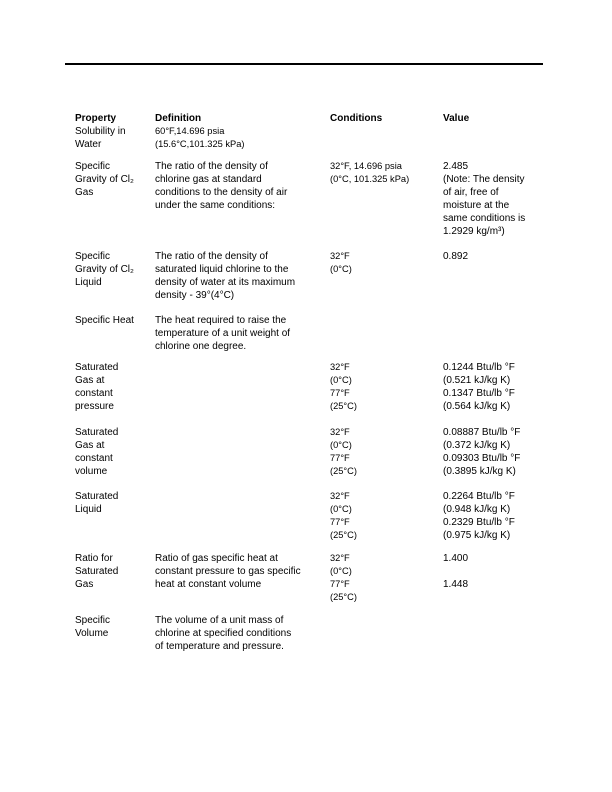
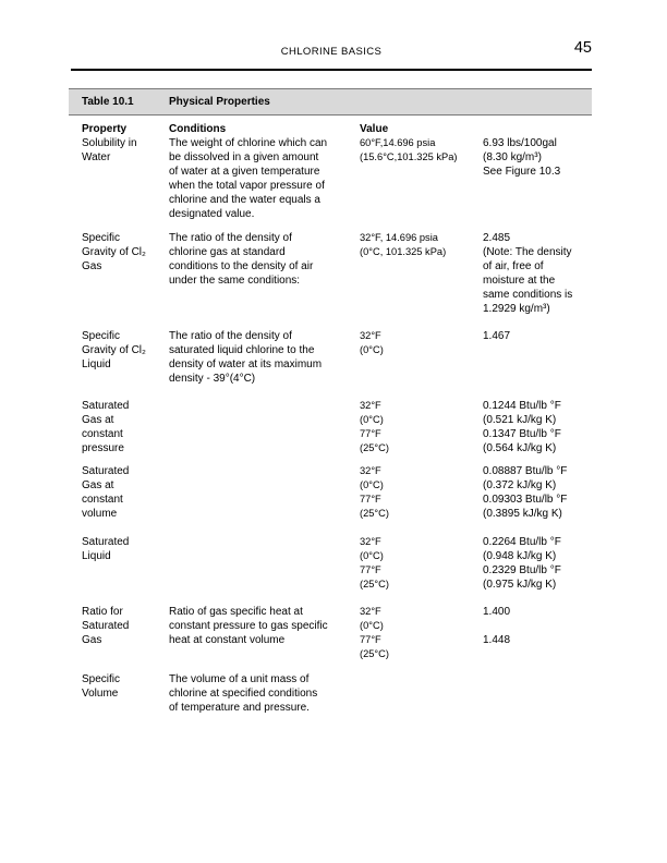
+ CHLORINE BASICS
+ 45
+ Table 10.1
+ Physical Properties
  Property
- Definition
  Conditions
  Value
  Solubility in
  Water
+ The weight of chlorine which can
+ be dissolved in a given amount
+ of water at a given temperature
+ when the total vapor pressure of
+ chlorine and the water equals a
+ designated value.
  60°F,14.696 psia
  (15.6°C,101.325 kPa)
+ 6.93 lbs/100gal
+ (8.30 kg/m³)
+ See Figure 10.3
  Specific
  Gravity of Cl₂
  Gas
  The ratio of the density of
  chlorine gas at standard
  conditions to the density of air
  under the same conditions:
  32°F, 14.696 psia
  (0°C, 101.325 kPa)
  2.485
  (Note: The density
  of air, free of
  moisture at the
  same conditions is
  1.2929 kg/m³)
  Specific
  Gravity of Cl₂
  Liquid
  The ratio of the density of
  saturated liquid chlorine to the
  density of water at its maximum
  density - 39°(4°C)
  32°F
  (0°C)
- 0.892
+ 1.467
- Specific Heat
- The heat required to raise the
- temperature of a unit weight of
- chlorine one degree.
  Saturated
  Gas at
  constant
  pressure
  32°F
  (0°C)
  77°F
  (25°C)
  0.1244 Btu/lb °F
  (0.521 kJ/kg K)
  0.1347 Btu/lb °F
  (0.564 kJ/kg K)
  Saturated
  Gas at
  constant
  volume
  32°F
  (0°C)
  77°F
  (25°C)
  0.08887 Btu/lb °F
  (0.372 kJ/kg K)
  0.09303 Btu/lb °F
  (0.3895 kJ/kg K)
  Saturated
  Liquid
  32°F
  (0°C)
  77°F
  (25°C)
  0.2264 Btu/lb °F
  (0.948 kJ/kg K)
  0.2329 Btu/lb °F
  (0.975 kJ/kg K)
  Ratio for
  Saturated
  Gas
  Ratio of gas specific heat at
  constant pressure to gas specific
  heat at constant volume
  32°F
  (0°C)
  77°F
  (25°C)
  1.400
  1.448
  Specific
  Volume
  The volume of a unit mass of
  chlorine at specified conditions
  of temperature and pressure.
